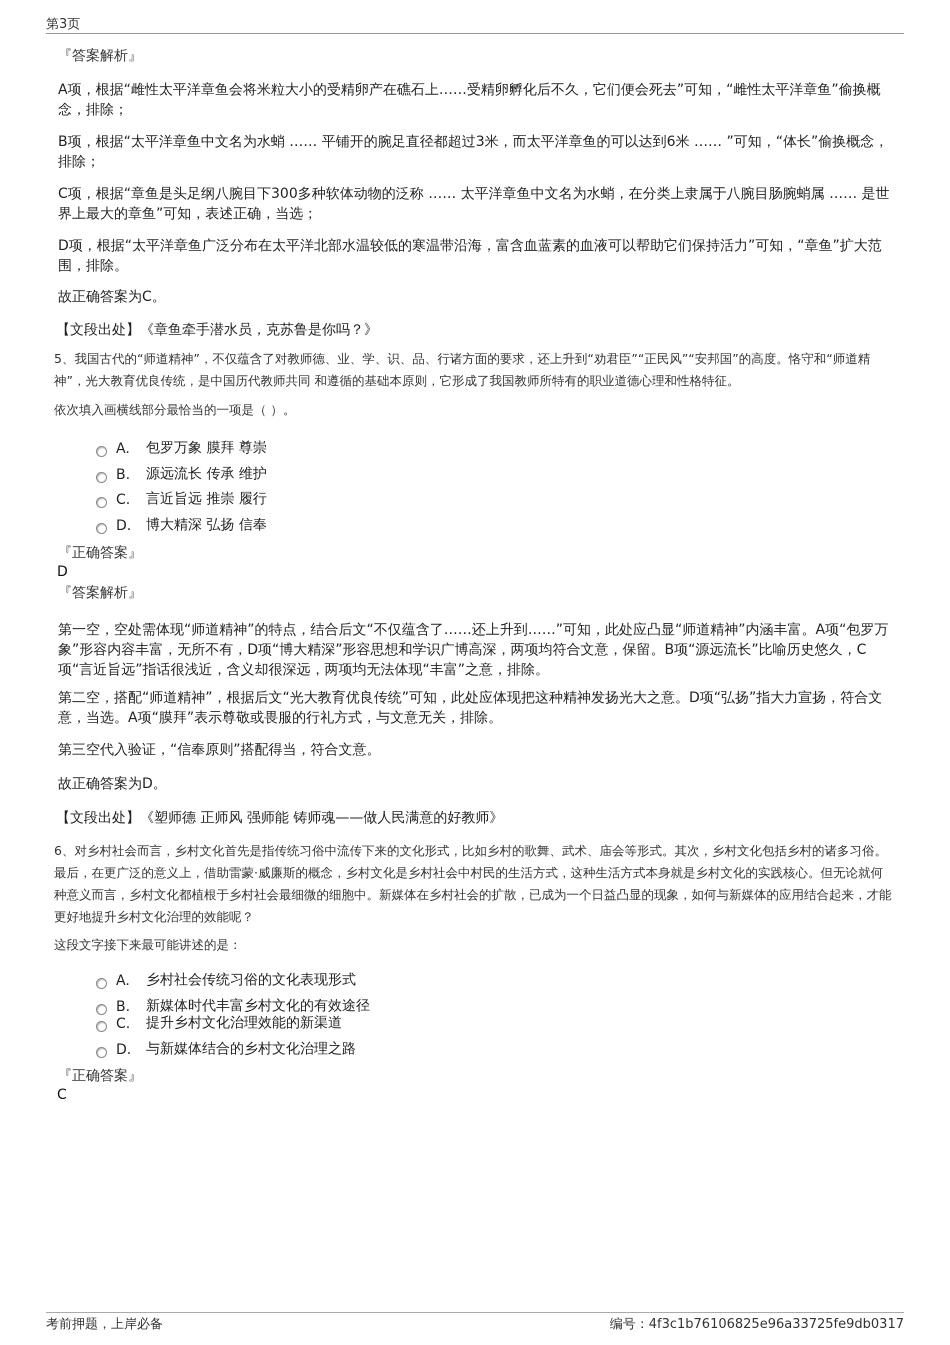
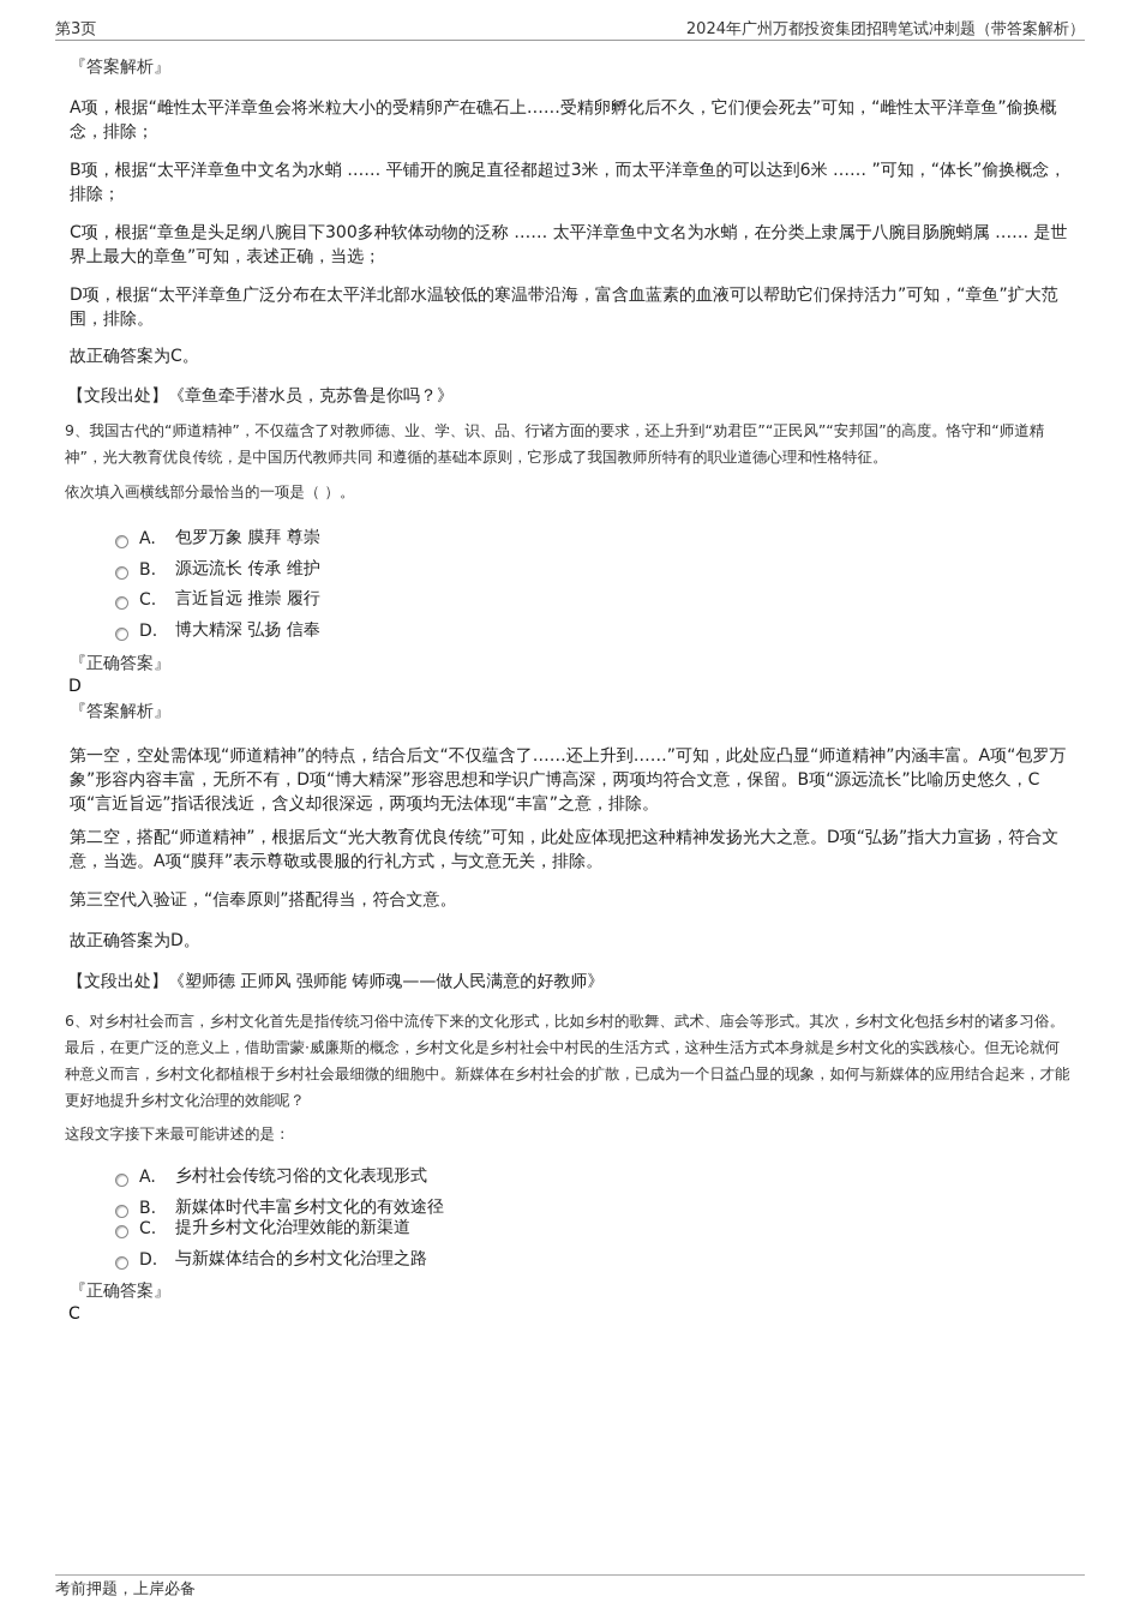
  第3页
+ 2024年广州万都投资集团招聘笔试冲刺题（带答案解析）
  『答案解析』
  A项，根据“雌性太平洋章鱼会将米粒大小的受精卵产在礁石上……受精卵孵化后不久，它们便会死去”可知，“雌性太平洋章鱼”偷换概念，排除；
  B项，根据“太平洋章鱼中文名为水蛸 …… 平铺开的腕足直径都超过3米，而太平洋章鱼的可以达到6米 …… ”可知，“体长”偷换概念，排除；
  C项，根据“章鱼是头足纲八腕目下300多种软体动物的泛称 …… 太平洋章鱼中文名为水蛸，在分类上隶属于八腕目肠腕蛸属 …… 是世界上最大的章鱼”可知，表述正确，当选；
  D项，根据“太平洋章鱼广泛分布在太平洋北部水温较低的寒温带沿海，富含血蓝素的血液可以帮助它们保持活力”可知，“章鱼”扩大范围，排除。
  故正确答案为C。
  【文段出处】《章鱼牵手潜水员，克苏鲁是你吗？》
- 5、我国古代的“师道精神”，不仅蕴含了对教师德、业、学、识、品、行诸方面的要求，还上升到“劝君臣”“正民风”“安邦国”的高度。恪守和“师道精神”，光大教育优良传统，是中国历代教师共同 和遵循的基础本原则，它形成了我国教师所特有的职业道德心理和性格特征。
+ 9、我国古代的“师道精神”，不仅蕴含了对教师德、业、学、识、品、行诸方面的要求，还上升到“劝君臣”“正民风”“安邦国”的高度。恪守和“师道精神”，光大教育优良传统，是中国历代教师共同 和遵循的基础本原则，它形成了我国教师所特有的职业道德心理和性格特征。
  依次填入画横线部分最恰当的一项是（ ）。
  A.
  包罗万象 膜拜 尊崇
  B.
  源远流长 传承 维护
  C.
  言近旨远 推崇 履行
  D.
  博大精深 弘扬 信奉
  『正确答案』
  D
  『答案解析』
  第一空，空处需体现“师道精神”的特点，结合后文“不仅蕴含了……还上升到……”可知，此处应凸显“师道精神”内涵丰富。A项“包罗万象”形容内容丰富，无所不有，D项“博大精深”形容思想和学识广博高深，两项均符合文意，保留。B项“源远流长”比喻历史悠久，C项“言近旨远”指话很浅近，含义却很深远，两项均无法体现“丰富”之意，排除。
  第二空，搭配“师道精神”，根据后文“光大教育优良传统”可知，此处应体现把这种精神发扬光大之意。D项“弘扬”指大力宣扬，符合文意，当选。A项“膜拜”表示尊敬或畏服的行礼方式，与文意无关，排除。
  第三空代入验证，“信奉原则”搭配得当，符合文意。
  故正确答案为D。
  【文段出处】《塑师德 正师风 强师能 铸师魂——做人民满意的好教师》
  6、对乡村社会而言，乡村文化首先是指传统习俗中流传下来的文化形式，比如乡村的歌舞、武术、庙会等形式。其次，乡村文化包括乡村的诸多习俗。最后，在更广泛的意义上，借助雷蒙·威廉斯的概念，乡村文化是乡村社会中村民的生活方式，这种生活方式本身就是乡村文化的实践核心。但无论就何种意义而言，乡村文化都植根于乡村社会最细微的细胞中。新媒体在乡村社会的扩散，已成为一个日益凸显的现象，如何与新媒体的应用结合起来，才能更好地提升乡村文化治理的效能呢？
  这段文字接下来最可能讲述的是：
  A.
  乡村社会传统习俗的文化表现形式
  B.
  新媒体时代丰富乡村文化的有效途径
  C.
  提升乡村文化治理效能的新渠道
  D.
  与新媒体结合的乡村文化治理之路
  『正确答案』
  C
  考前押题，上岸必备
- 编号：4f3c1b76106825e96a33725fe9db0317
